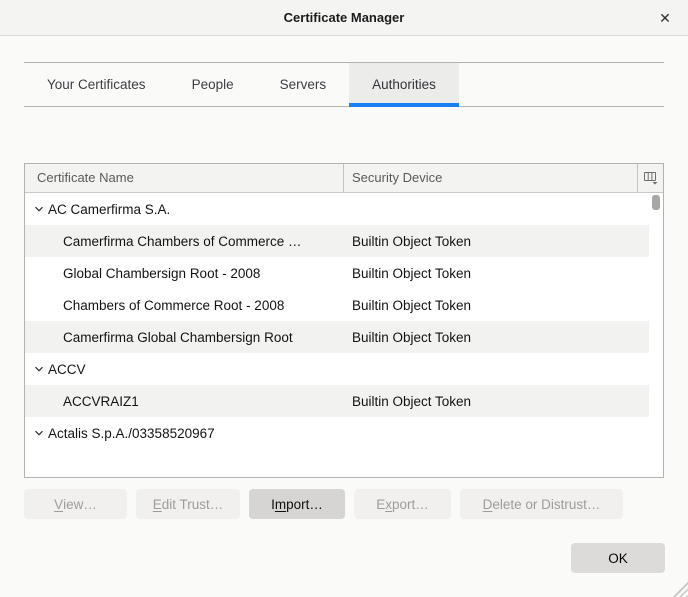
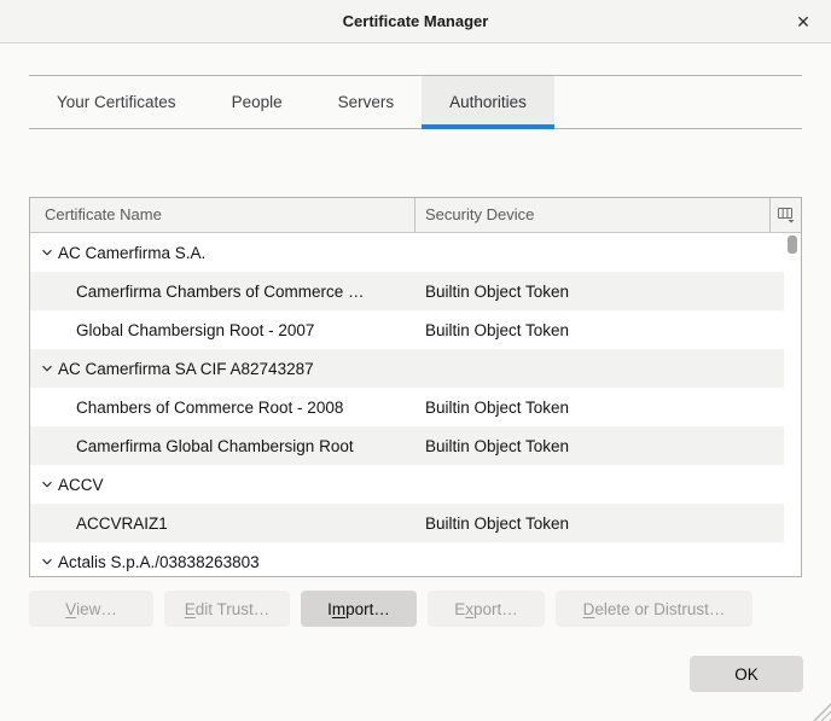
  Certificate Manager
  ✕
  Your Certificates
  People
  Servers
  Authorities
  Certificate Name
  Security Device
  AC Camerfirma S.A.
  Camerfirma Chambers of Commerce …
  Builtin Object Token
- Global Chambersign Root - 2008
+ Global Chambersign Root - 2007
  Builtin Object Token
+ AC Camerfirma SA CIF A82743287
  Chambers of Commerce Root - 2008
  Builtin Object Token
  Camerfirma Global Chambersign Root
  Builtin Object Token
  ACCV
  ACCVRAIZ1
  Builtin Object Token
- Actalis S.p.A./03358520967
+ Actalis S.p.A./03838263803
  V
  iew…
  E
  dit Trust…
  I
  m
  port…
  E
  x
  port…
  D
  elete or Distrust…
  OK
